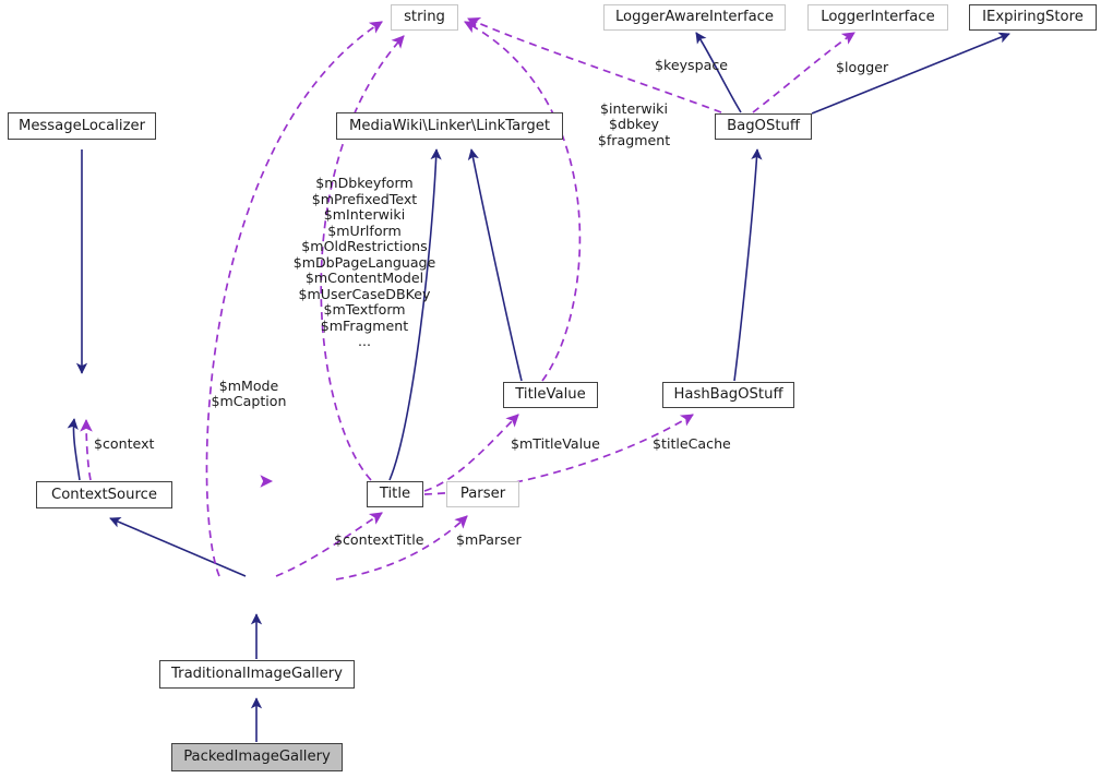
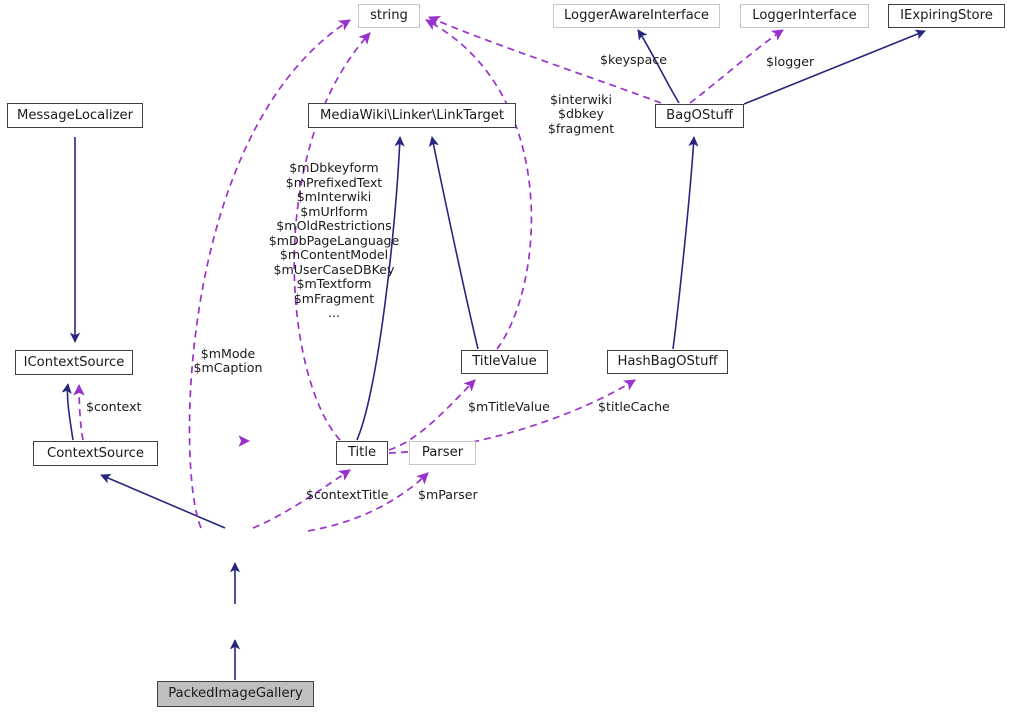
  string
  LoggerAwareInterface
  LoggerInterface
  IExpiringStore
  MessageLocalizer
  MediaWiki\Linker\LinkTarget
  BagOStuff
+ IContextSource
  TitleValue
  HashBagOStuff
  ContextSource
  Title
  Parser
- TraditionalImageGallery
  PackedImageGallery
  $keyspace
  $logger
  $interwiki
  $dbkey
  $fragment
  $mDbkeyform
  $mPrefixedText
  $mInterwiki
  $mUrlform
  $mOldRestrictions
  $mDbPageLanguage
  $mContentModel
  $mUserCaseDBKey
  $mTextform
  $mFragment
  ...
  $mMode
  $mCaption
  $context
  $mTitleValue
  $titleCache
  $contextTitle
  $mParser
